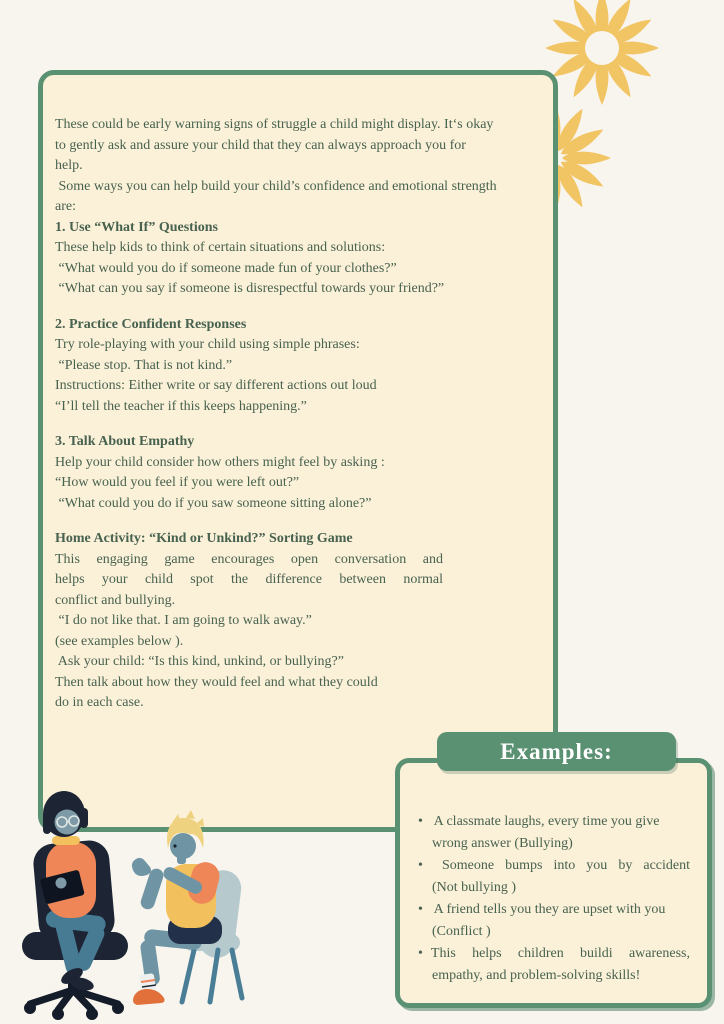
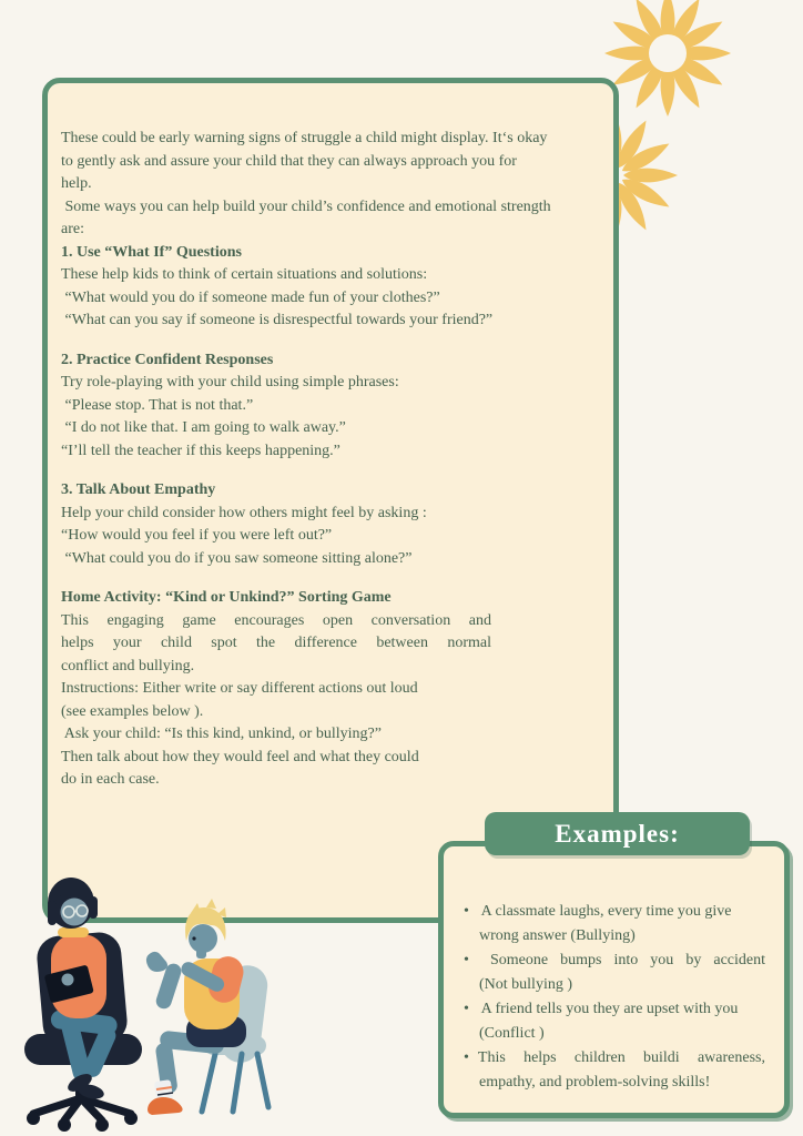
  These could be early warning signs of struggle a child might display. It‘s okay
  to gently ask and assure your child that they can always approach you for
  help.
  Some ways you can help build your child’s confidence and emotional strength
  are:
  1. Use “What If” Questions
  These help kids to think of certain situations and solutions:
  “What would you do if someone made fun of your clothes?”
  “What can you say if someone is disrespectful towards your friend?”
  2. Practice Confident Responses
  Try role-playing with your child using simple phrases:
- “Please stop. That is not kind.”
+ “Please stop. That is not that.”
- Instructions: Either write or say different actions out loud
+ “I do not like that. I am going to walk away.”
  “I’ll tell the teacher if this keeps happening.”
  3. Talk About Empathy
  Help your child consider how others might feel by asking :
  “How would you feel if you were left out?”
  “What could you do if you saw someone sitting alone?”
  Home Activity: “Kind or Unkind?” Sorting Game
  This engaging game encourages open conversation and
  helps your child spot the difference between normal
  conflict and bullying.
- “I do not like that. I am going to walk away.”
+ Instructions: Either write or say different actions out loud
  (see examples below ).
  Ask your child: “Is this kind, unkind, or bullying?”
  Then talk about how they would feel and what they could
  do in each case.
  A classmate laughs, every time you give
  wrong answer (Bullying)
  Someone bumps into you by accident
  (Not bullying )
  A friend tells you they are upset with you
  (Conflict )
  This helps children buildi awareness,
  empathy, and problem-solving skills!
  Examples:
